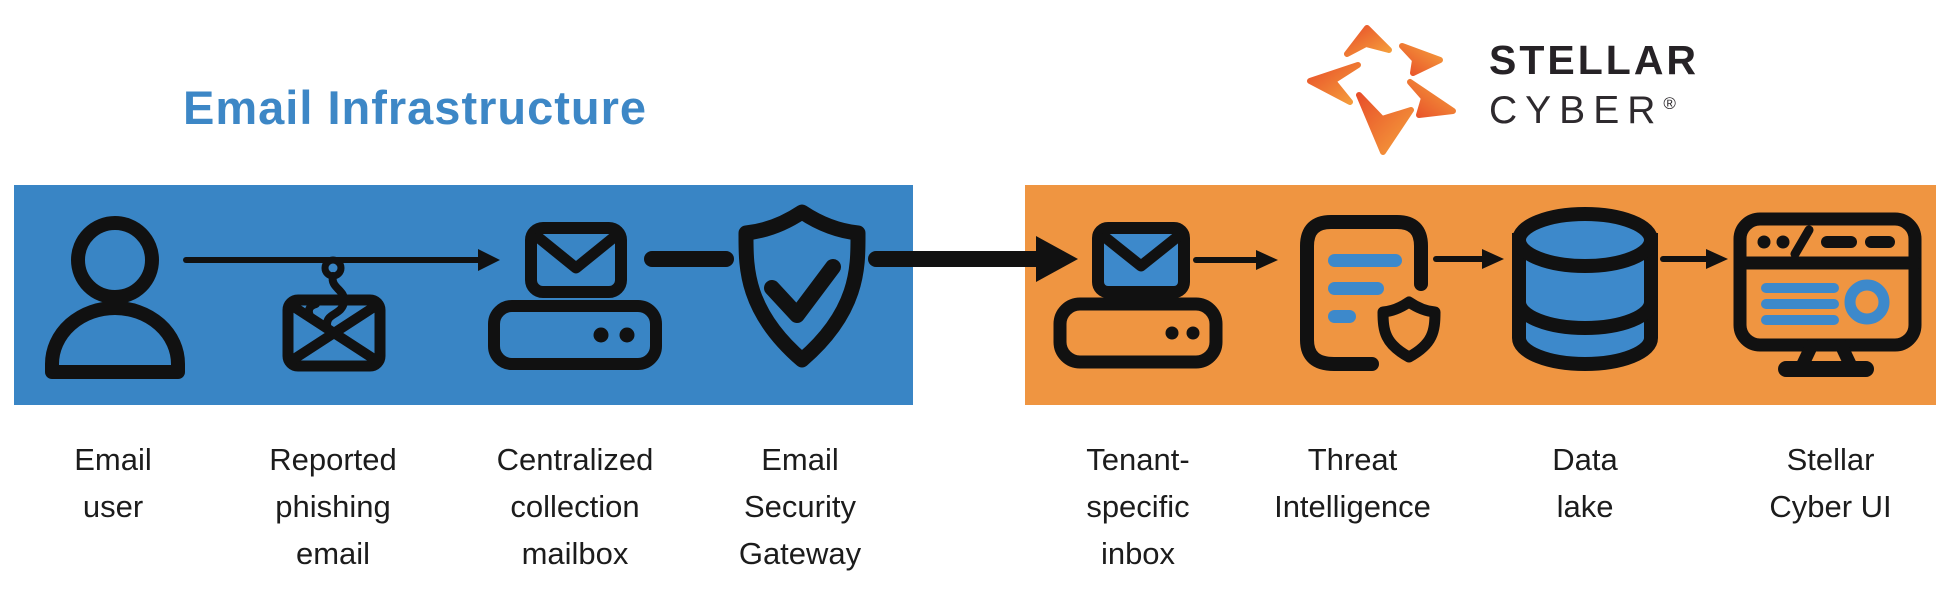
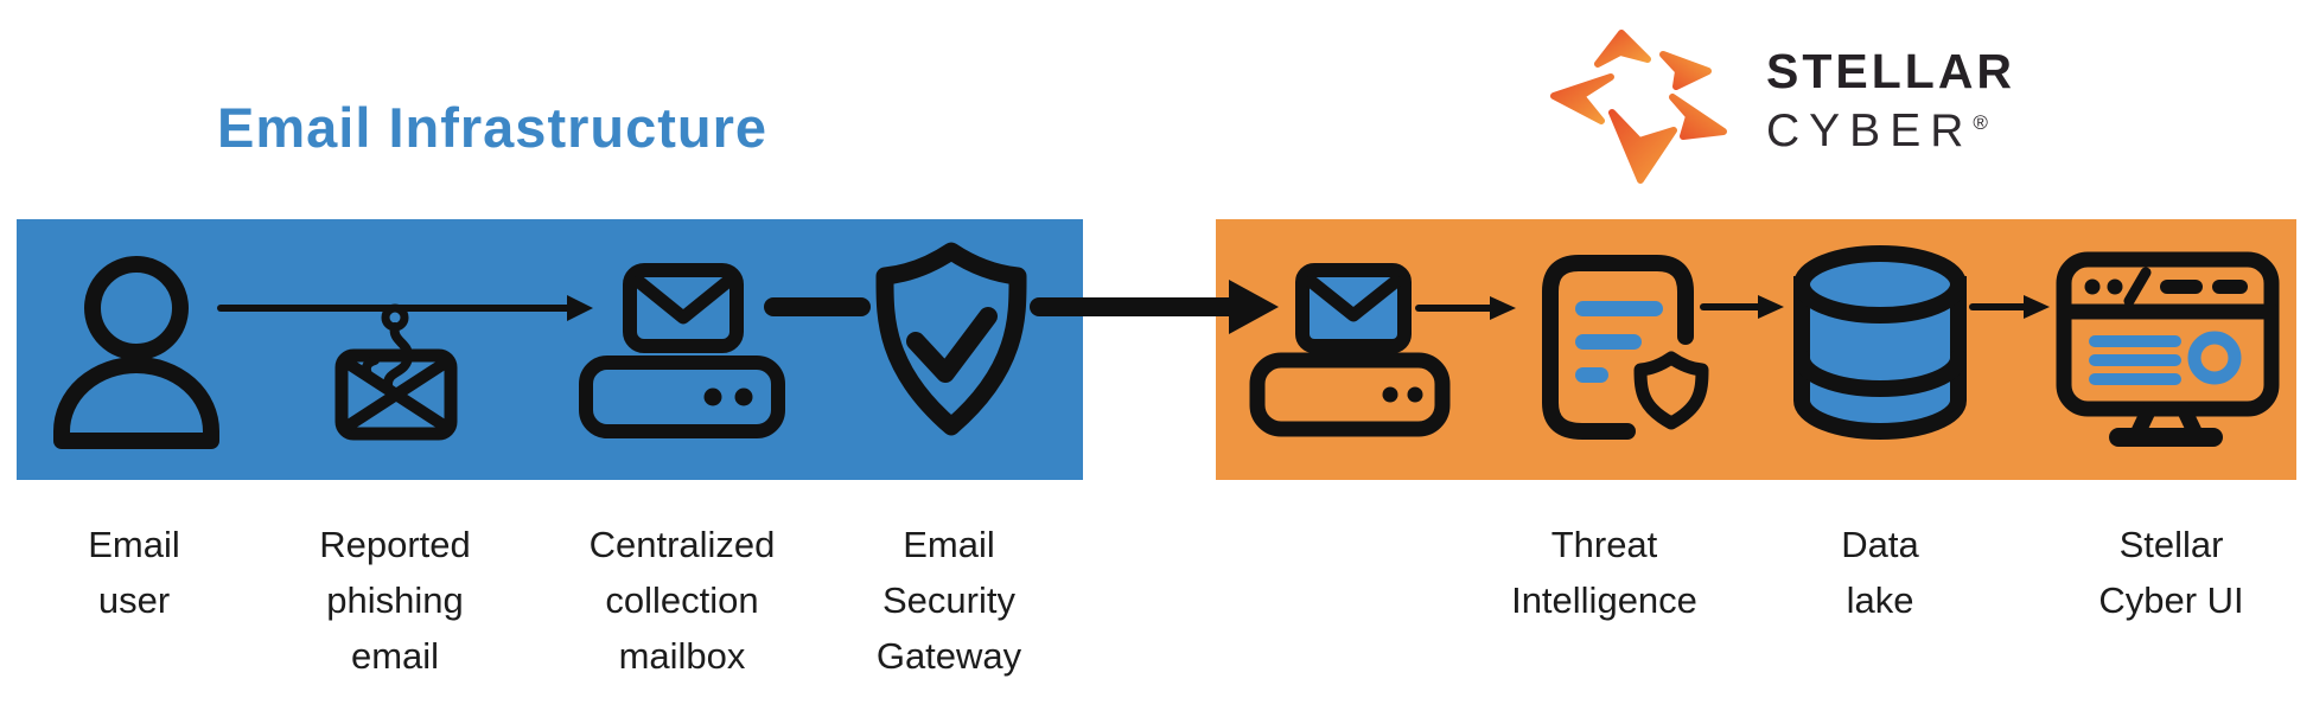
  Email Infrastructure
  STELLAR
  CYBER®
  Email
  user
  Reported
  phishing
  email
  Centralized
  collection
  mailbox
  Email
  Security
  Gateway
- Tenant-
- specific
- inbox
  Threat
  Intelligence
  Data
  lake
  Stellar
  Cyber UI
